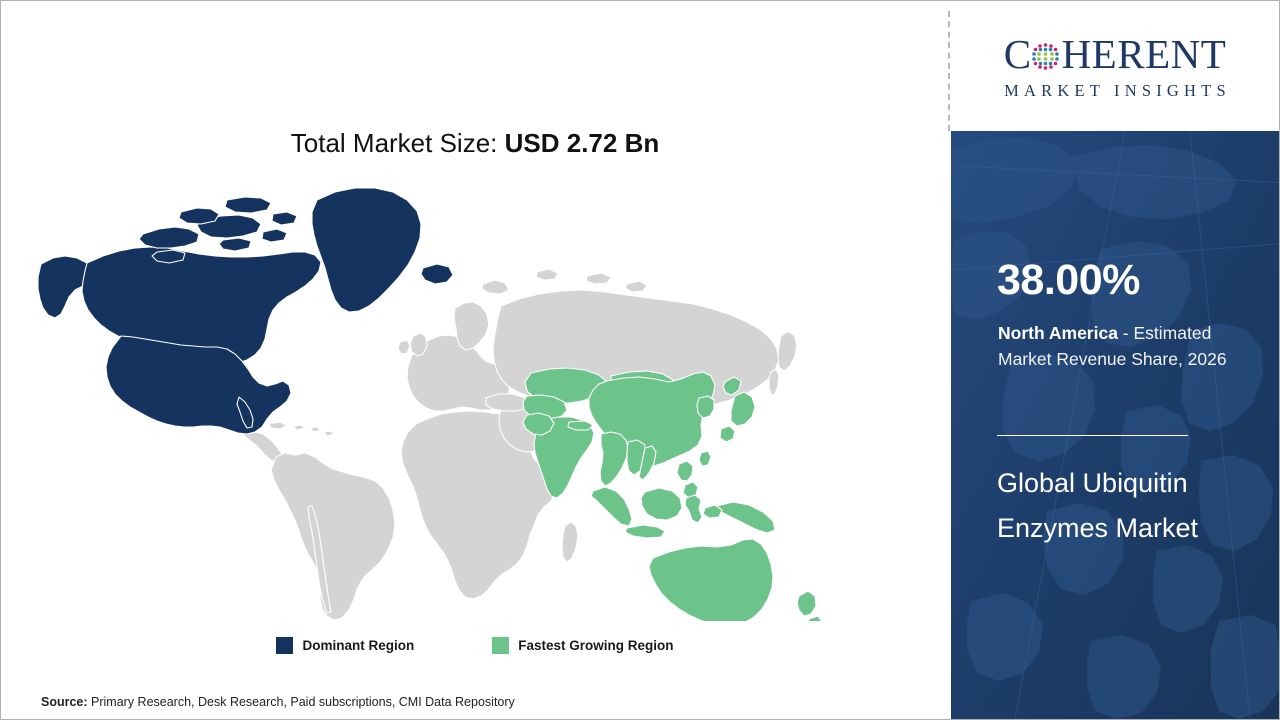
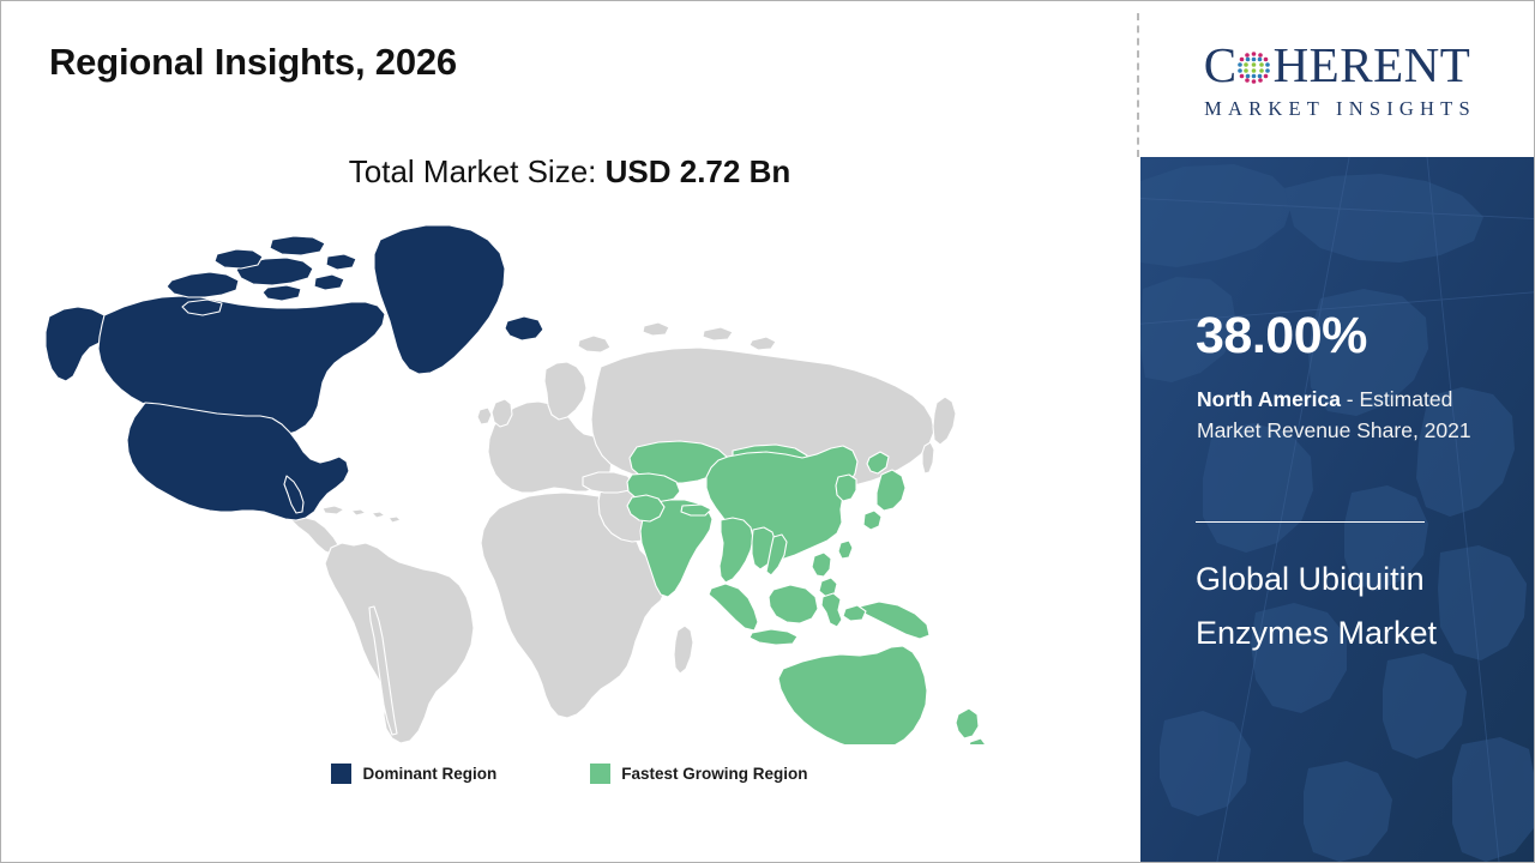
+ Regional Insights, 2026
  Total Market Size: USD 2.72 Bn
  Dominant Region
  Fastest Growing Region
- Source: Primary Research, Desk Research, Paid subscriptions, CMI Data Repository
  C
  HERENT
  MARKET INSIGHTS
  38.00%
- North America - Estimated Market Revenue Share, 2026
+ North America - Estimated Market Revenue Share, 2021
  Global Ubiquitin Enzymes Market
